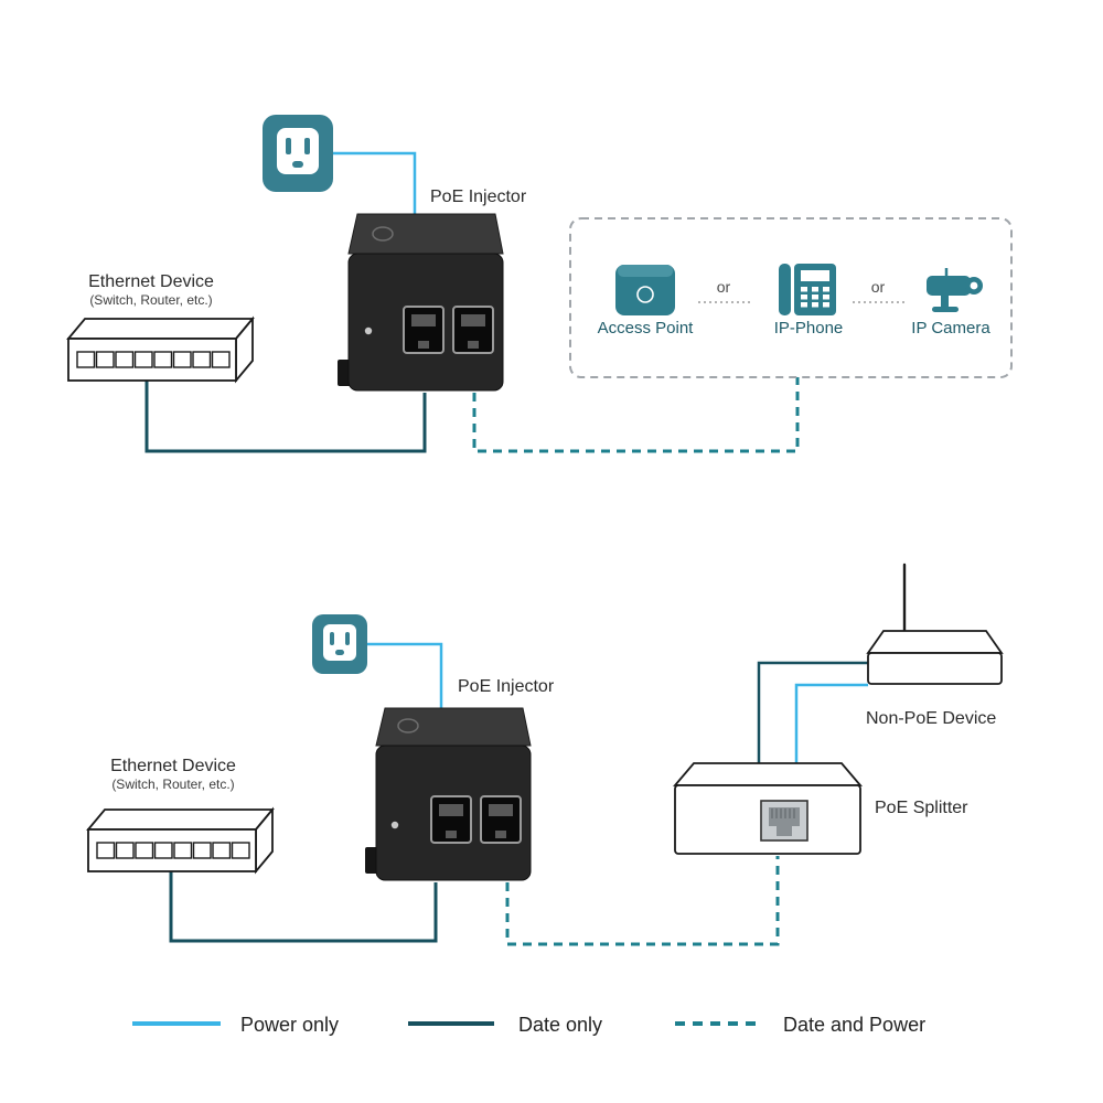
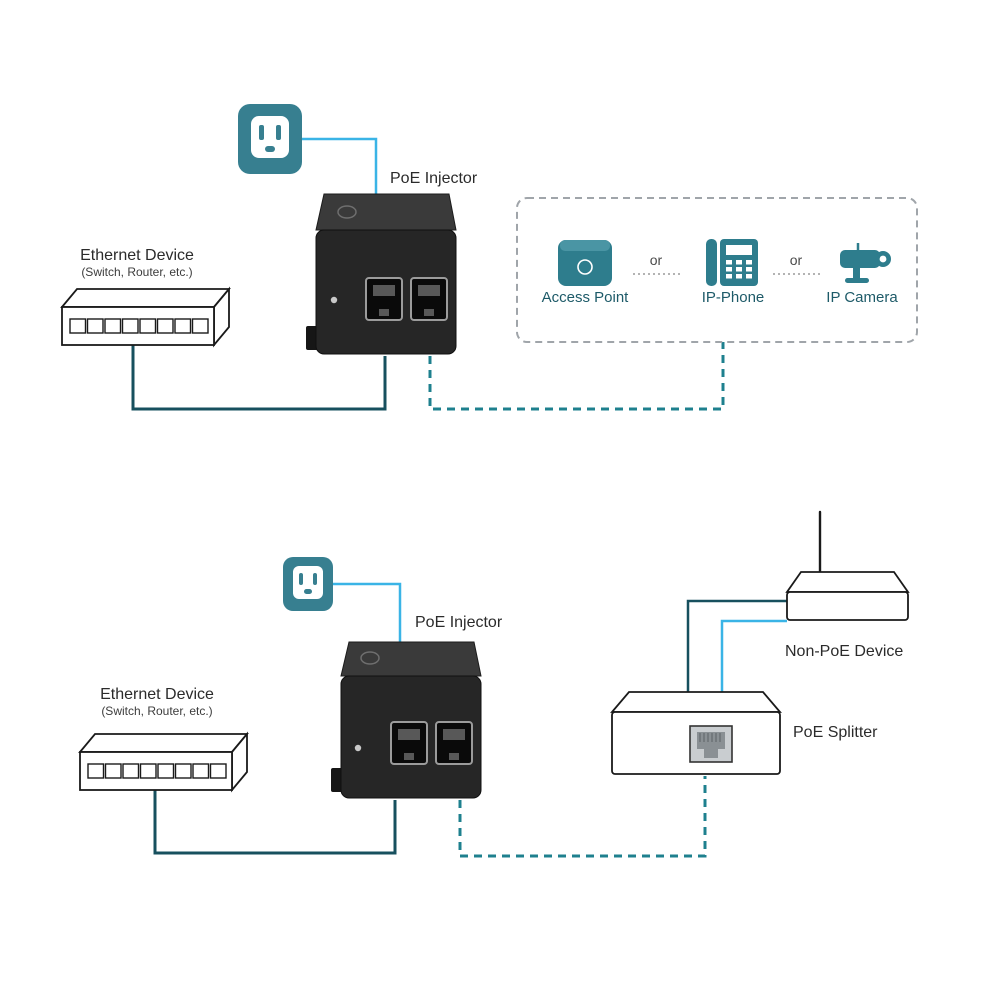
  PoE Injector
  Ethernet Device
  (Switch, Router, etc.)
  Access Point
  or
  IP-Phone
  or
  IP Camera
  PoE Injector
  Ethernet Device
  (Switch, Router, etc.)
  Non-PoE Device
  PoE Splitter
- Power only
- Date only
- Date and Power
